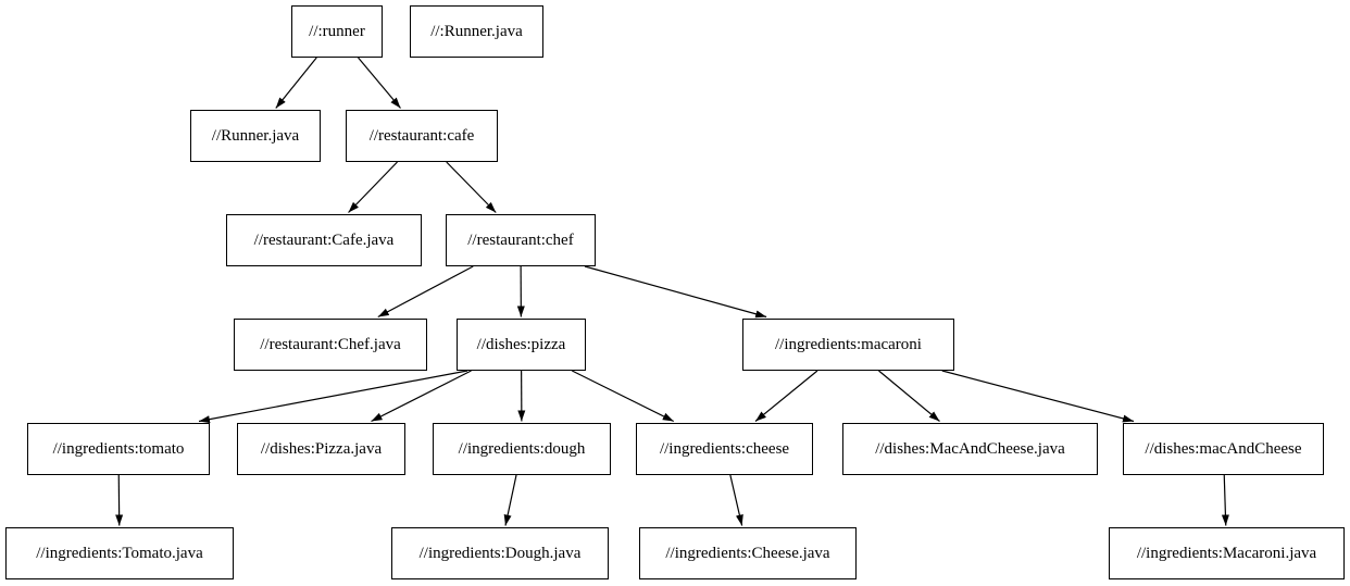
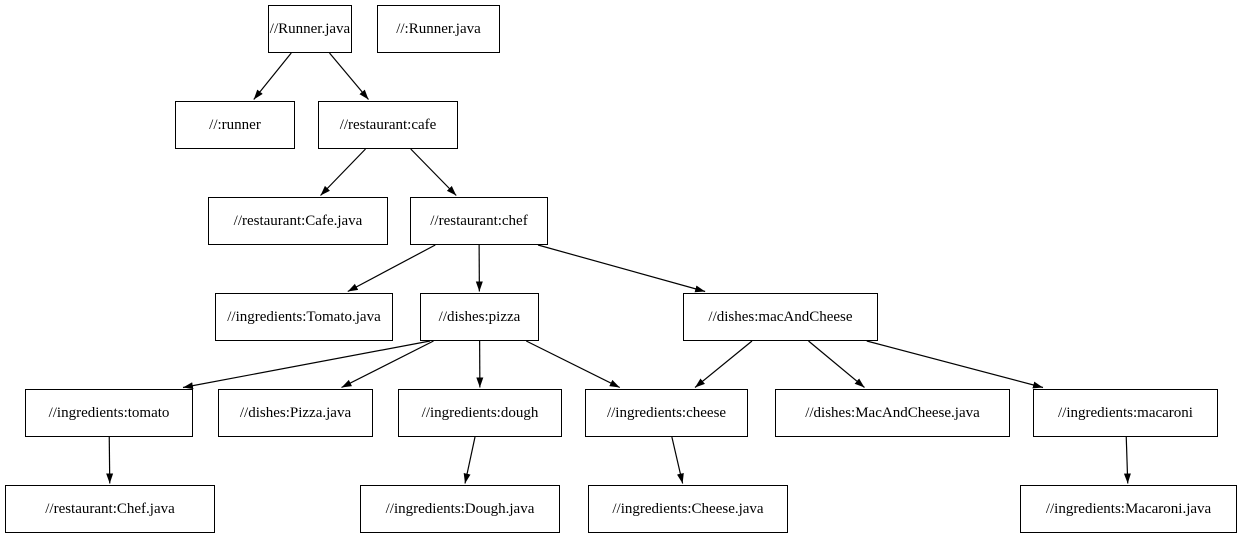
- //:runner
+ //Runner.java
  //:Runner.java
- //Runner.java
+ //:runner
  //restaurant:cafe
  //restaurant:Cafe.java
  //restaurant:chef
- //restaurant:Chef.java
+ //ingredients:Tomato.java
  //dishes:pizza
- //ingredients:macaroni
+ //dishes:macAndCheese
  //ingredients:tomato
  //dishes:Pizza.java
  //ingredients:dough
  //ingredients:cheese
  //dishes:MacAndCheese.java
- //dishes:macAndCheese
+ //ingredients:macaroni
- //ingredients:Tomato.java
+ //restaurant:Chef.java
  //ingredients:Dough.java
  //ingredients:Cheese.java
  //ingredients:Macaroni.java
